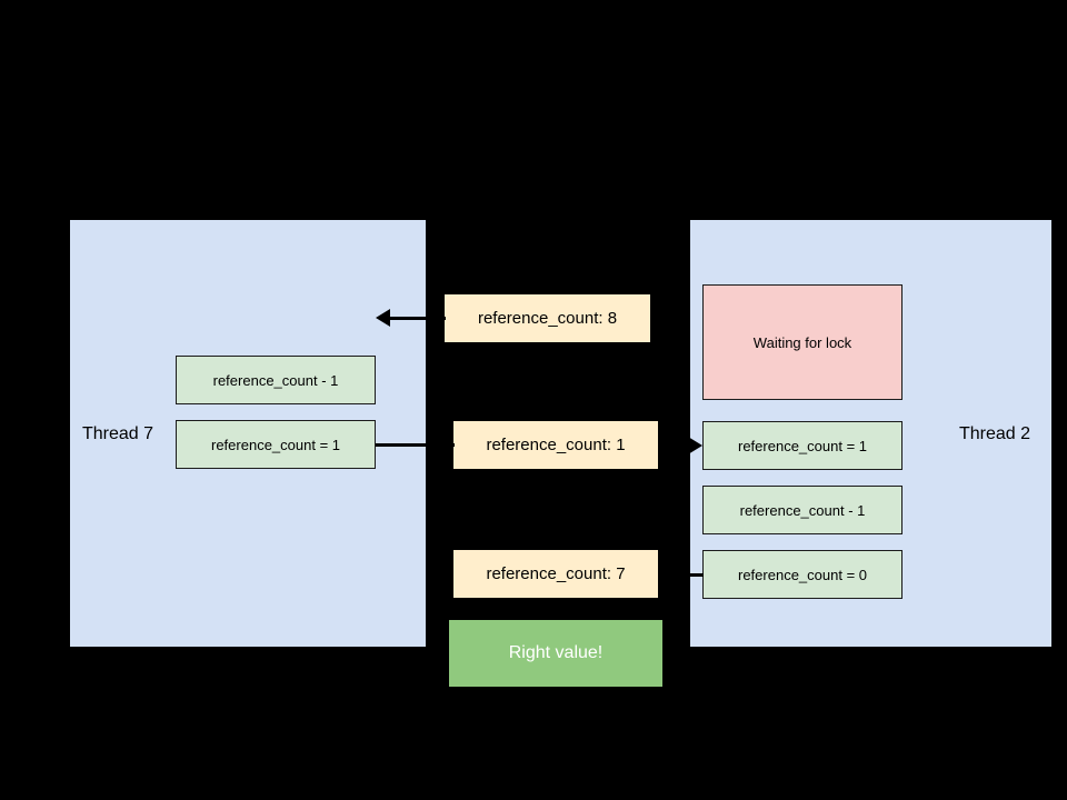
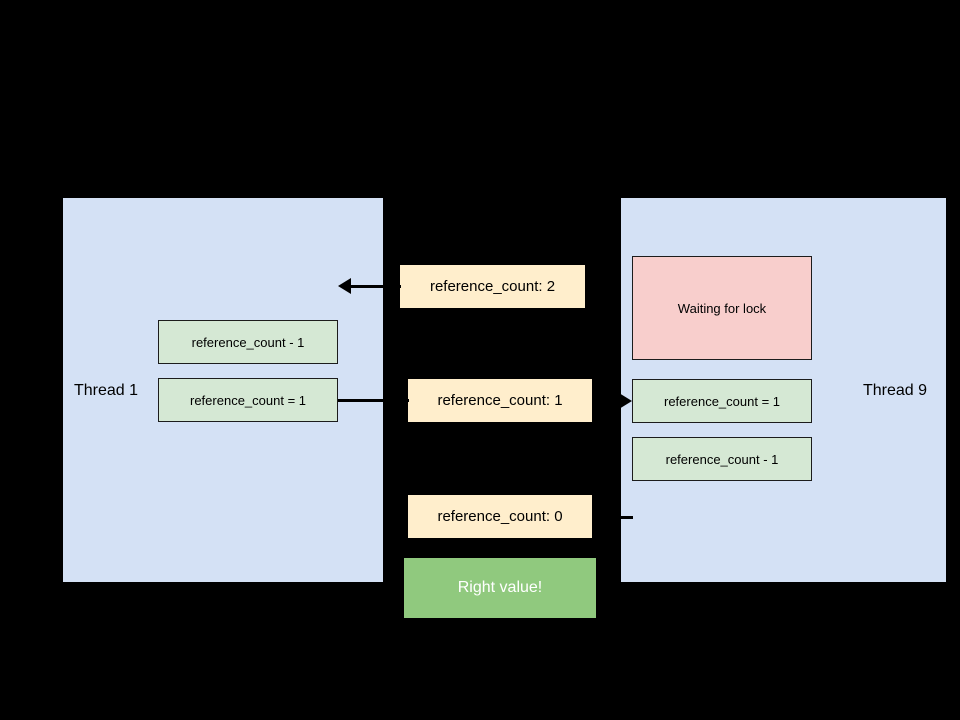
- Thread 7
+ Thread 1
  reference_count - 1
  reference_count = 1
- reference_count: 8
+ reference_count: 2
  reference_count: 1
- reference_count: 7
+ reference_count: 0
  Right value!
- Thread 2
+ Thread 9
  Waiting for lock
  reference_count = 1
  reference_count - 1
- reference_count = 0
